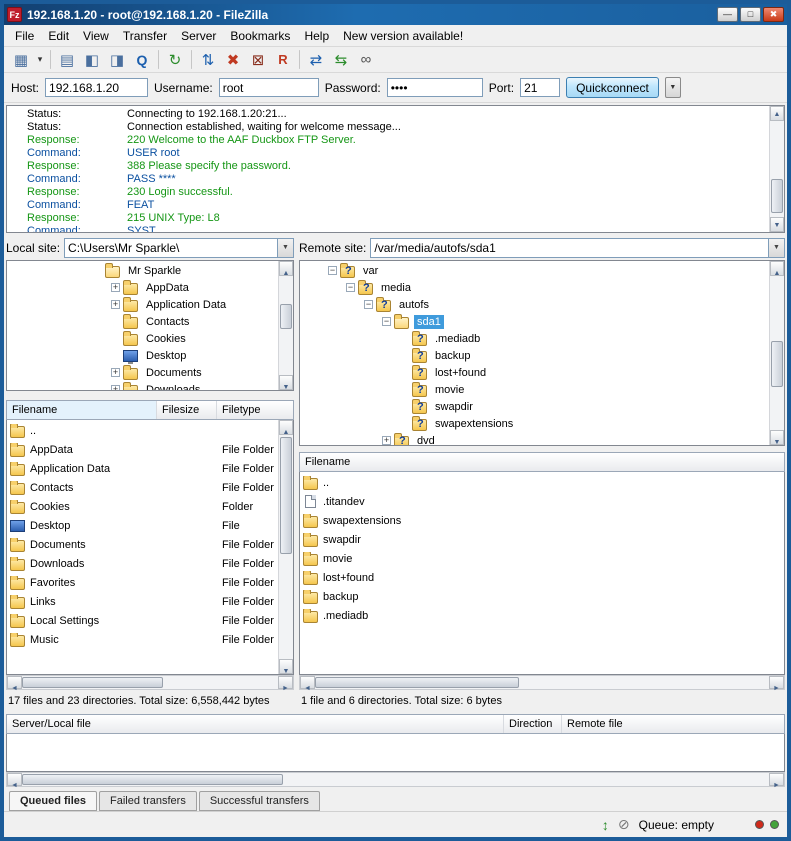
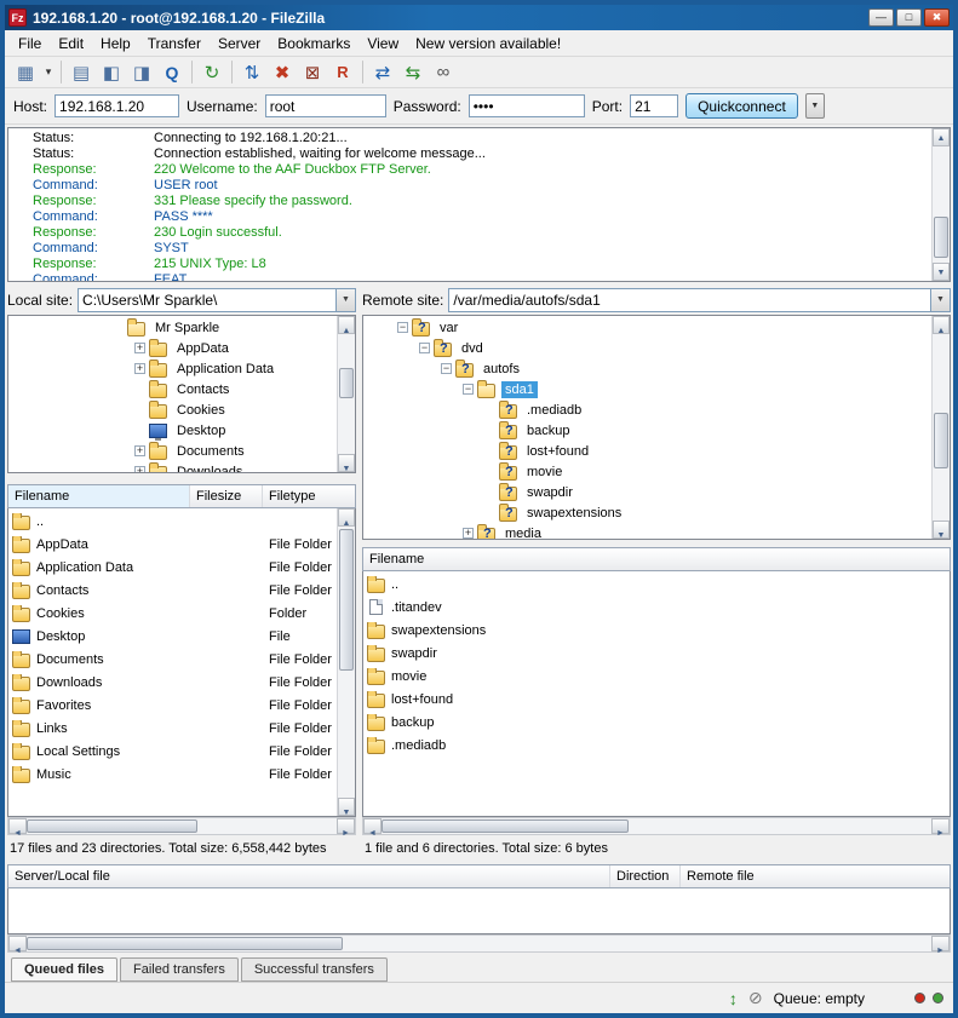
  Fz
  192.168.1.20 - root@192.168.1.20 - FileZilla
  —
  □
  ✖
  File
  Edit
- View
+ Help
  Transfer
  Server
  Bookmarks
- Help
+ View
  New version available!
  ▦
  ▾
  ▤
  ◧
  ◨
  Q
  ↻
  ⇅
  ✖
  ⊠
  R
  ⇄
  ⇆
  ∞
  Host:
  192.168.1.20
  Username:
  root
  Password:
  ••••
  Port:
  21
  Quickconnect
  Status:
  Connecting to 192.168.1.20:21...
  Status:
  Connection established, waiting for welcome message...
  Response:
  220 Welcome to the AAF Duckbox FTP Server.
  Command:
  USER root
  Response:
- 388 Please specify the password.
+ 331 Please specify the password.
  Command:
  PASS ****
  Response:
  230 Login successful.
  Command:
- FEAT
+ SYST
  Response:
  215 UNIX Type: L8
  Command:
- SYST
+ FEAT
  Local site:
  C:\Users\Mr Sparkle\
  Mr Sparkle
  AppData
  Application Data
  Contacts
  Cookies
  Desktop
  Documents
  Downloads
  Filename
  Filesize
  Filetype
  ..
  AppData
  File Folder
  Application Data
  File Folder
  Contacts
  File Folder
  Cookies
  Folder
  Desktop
  File
  Documents
  File Folder
  Downloads
  File Folder
  Favorites
  File Folder
  Links
  File Folder
  Local Settings
  File Folder
  Music
  File Folder
  17 files and 23 directories. Total size: 6,558,442 bytes
  Remote site:
  /var/media/autofs/sda1
  var
- media
+ dvd
  autofs
  sda1
  .mediadb
  backup
  lost+found
  movie
  swapdir
  swapextensions
- dvd
+ media
  Filename
  ..
  .titandev
  swapextensions
  swapdir
  movie
  lost+found
  backup
  .mediadb
  1 file and 6 directories. Total size: 6 bytes
  Server/Local file
  Direction
  Remote file
  Queued files
  Failed transfers
  Successful transfers
  ↕
  ⊘
  Queue: empty
